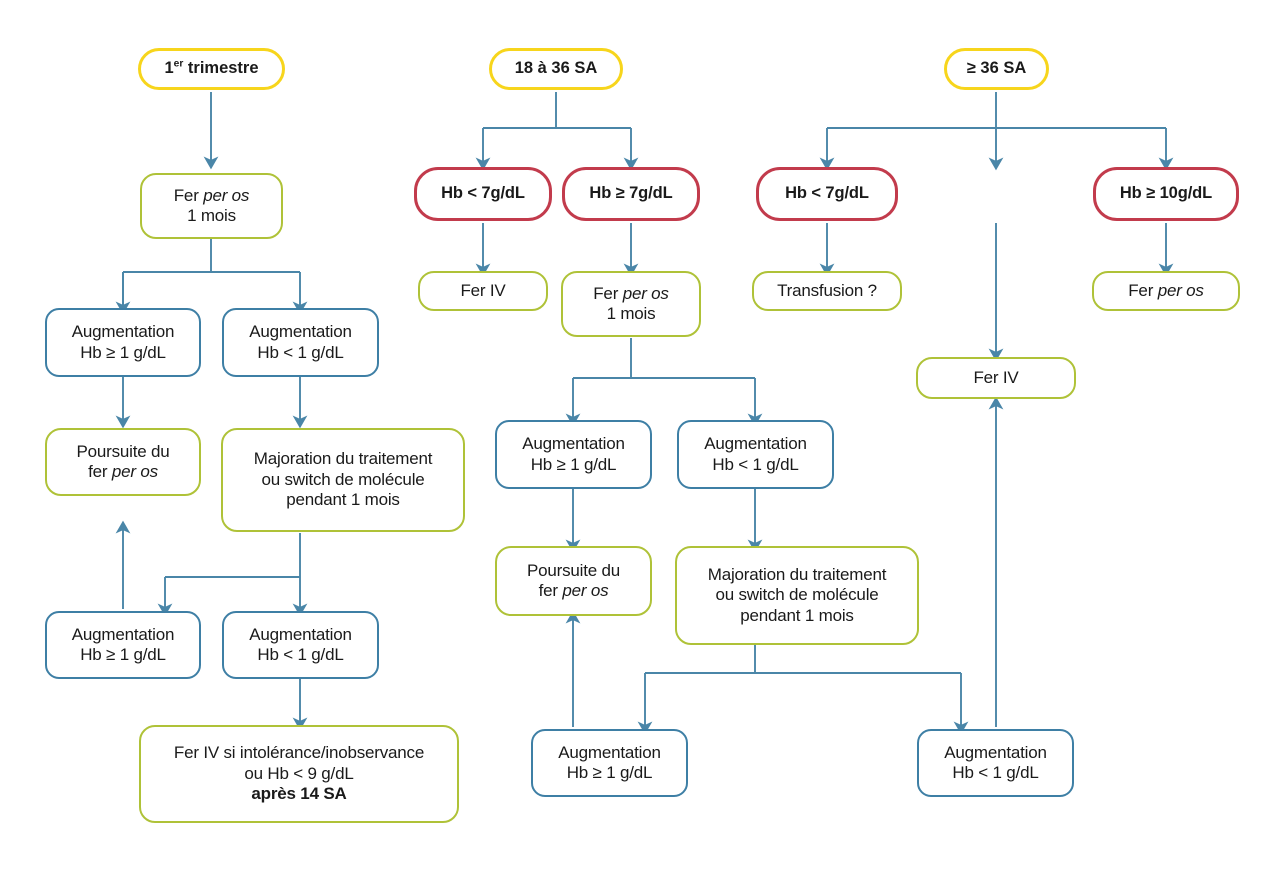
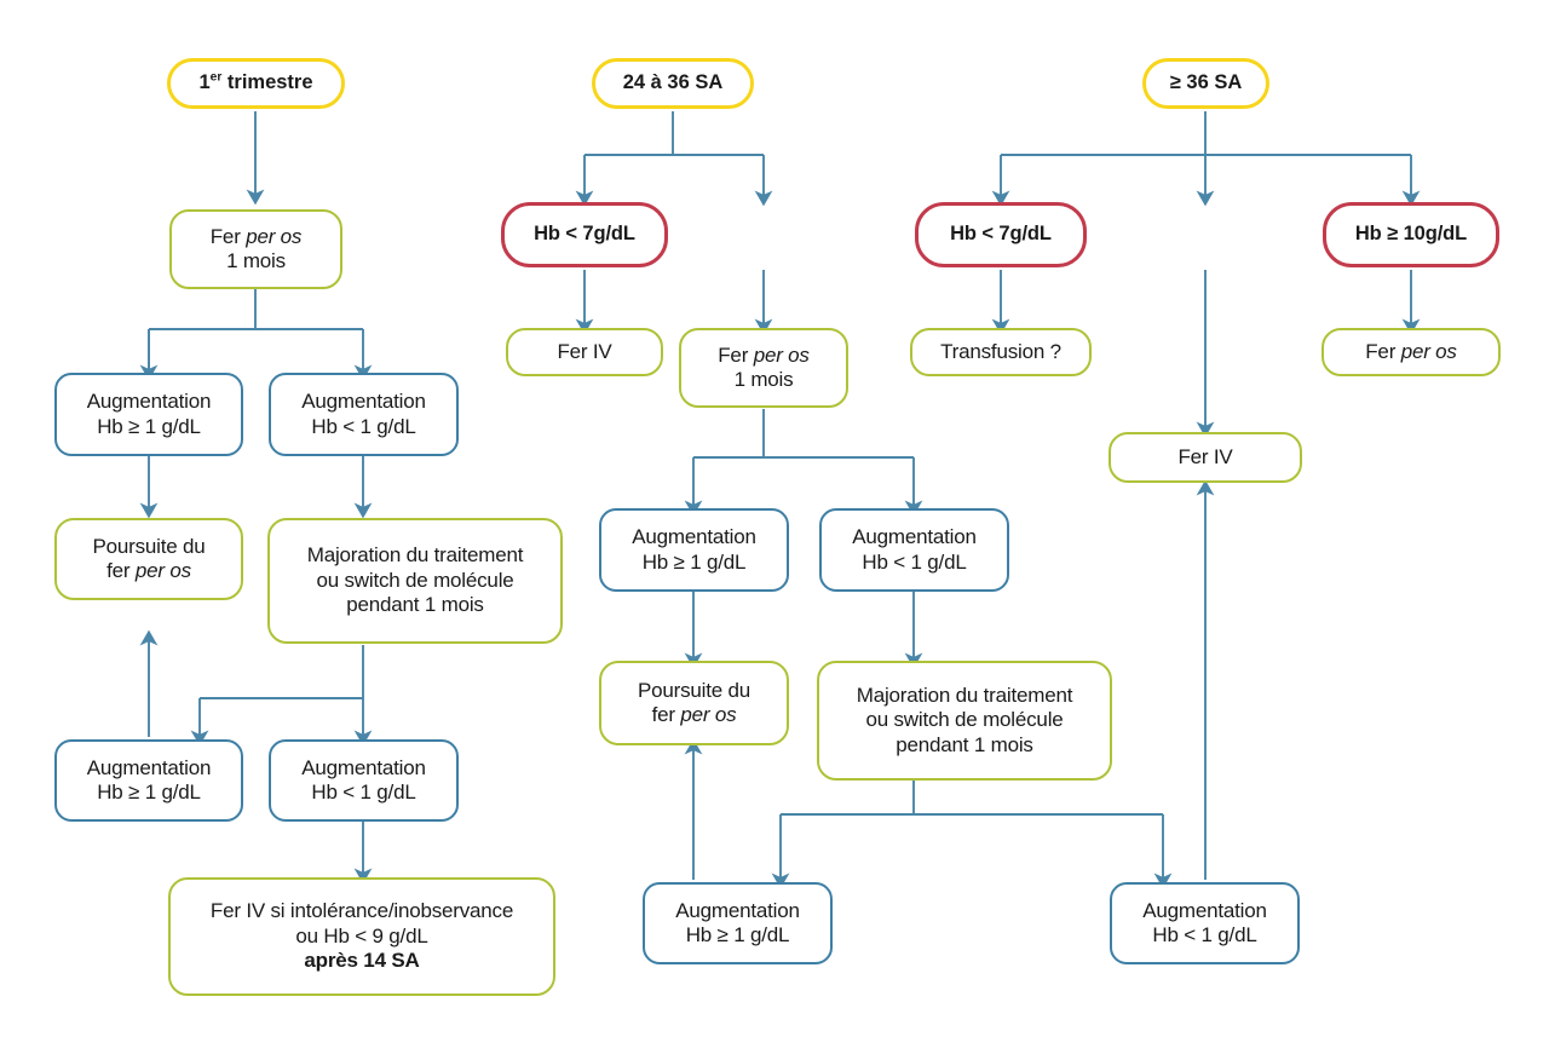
  1er trimestre
  Fer per os
  1 mois
  Augmentation
  Hb ≥ 1 g/dL
  Augmentation
  Hb < 1 g/dL
  Poursuite du
  fer per os
  Majoration du traitement
  ou switch de molécule
  pendant 1 mois
  Augmentation
  Hb ≥ 1 g/dL
  Augmentation
  Hb < 1 g/dL
  Fer IV si intolérance/inobservance
  ou Hb < 9 g/dL
  après 14 SA
- 18 à 36 SA
+ 24 à 36 SA
  Hb < 7g/dL
- Hb ≥ 7g/dL
  Fer IV
  Fer per os
  1 mois
  Augmentation
  Hb ≥ 1 g/dL
  Augmentation
  Hb < 1 g/dL
  Poursuite du
  fer per os
  Majoration du traitement
  ou switch de molécule
  pendant 1 mois
  Augmentation
  Hb ≥ 1 g/dL
  ≥ 36 SA
  Hb < 7g/dL
  Hb ≥ 10g/dL
  Transfusion ?
  Fer per os
  Fer IV
  Augmentation
  Hb < 1 g/dL
